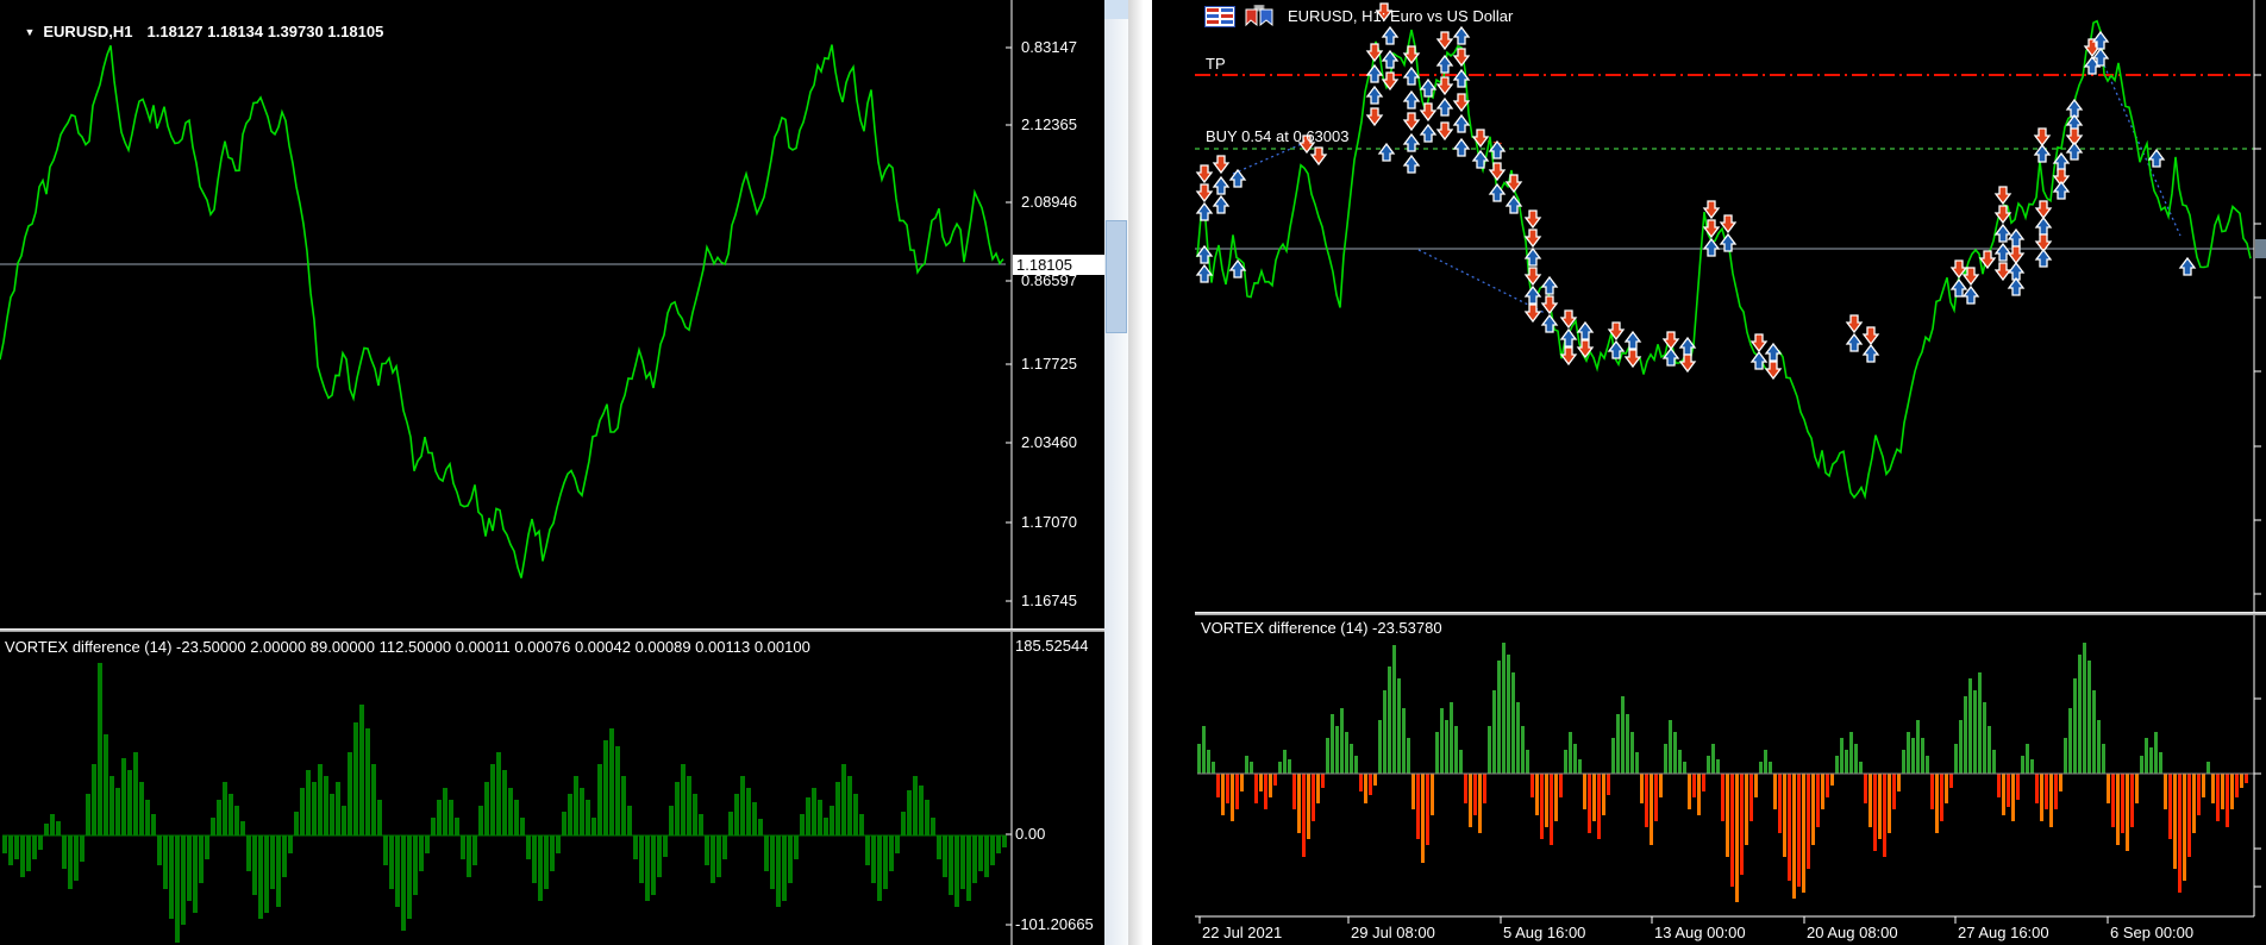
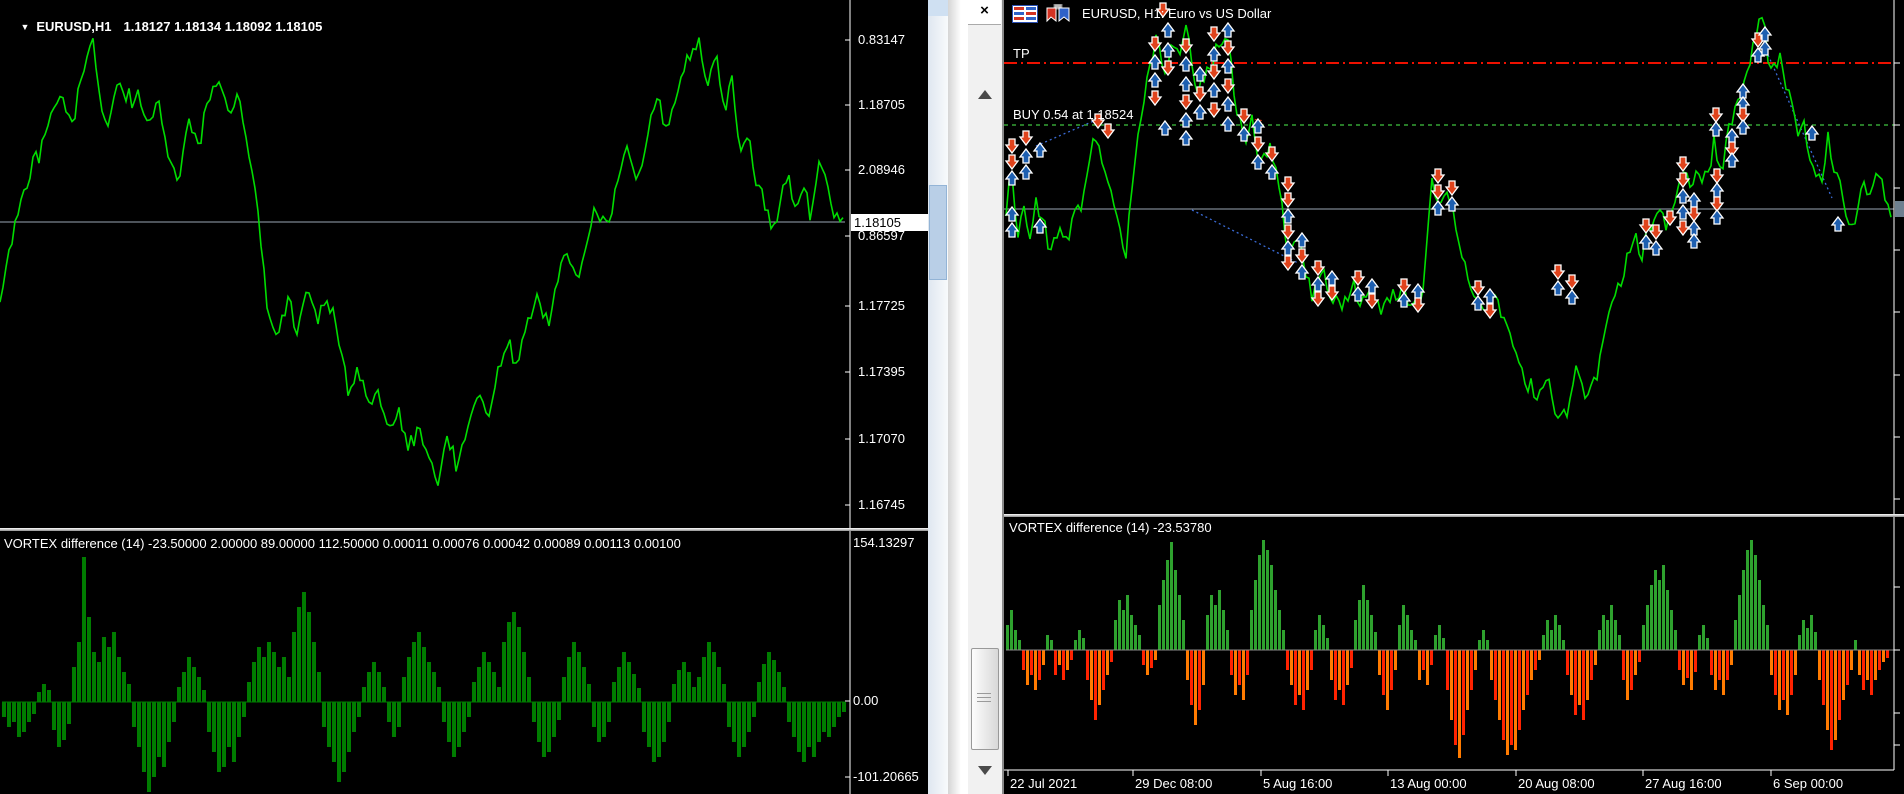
  0.83147
- 2.12365
+ 1.18705
  2.08946
  0.86597
  1.17725
- 2.03460
+ 1.17395
  1.17070
  1.16745
- 185.52544
+ 154.13297
  0.00
  -101.20665
  22 Jul 2021
- 29 Jul 08:00
+ 29 Dec 08:00
  5 Aug 16:00
  13 Aug 00:00
  20 Aug 08:00
  27 Aug 16:00
  6 Sep 00:00
- ▼ EURUSD,H1 1.18127 1.18134 1.39730 1.18105
+ ▼ EURUSD,H1 1.18127 1.18134 1.18092 1.18105
  VORTEX difference (14) -23.50000 2.00000 89.00000 112.50000 0.00011 0.00076 0.00042 0.00089 0.00113 0.00100
  1.18105
+ ×
  EURUSD, H1: Euro vs US Dollar
  TP
- BUY 0.54 at 0.63003
+ BUY 0.54 at 1.18524
  VORTEX difference (14) -23.53780
